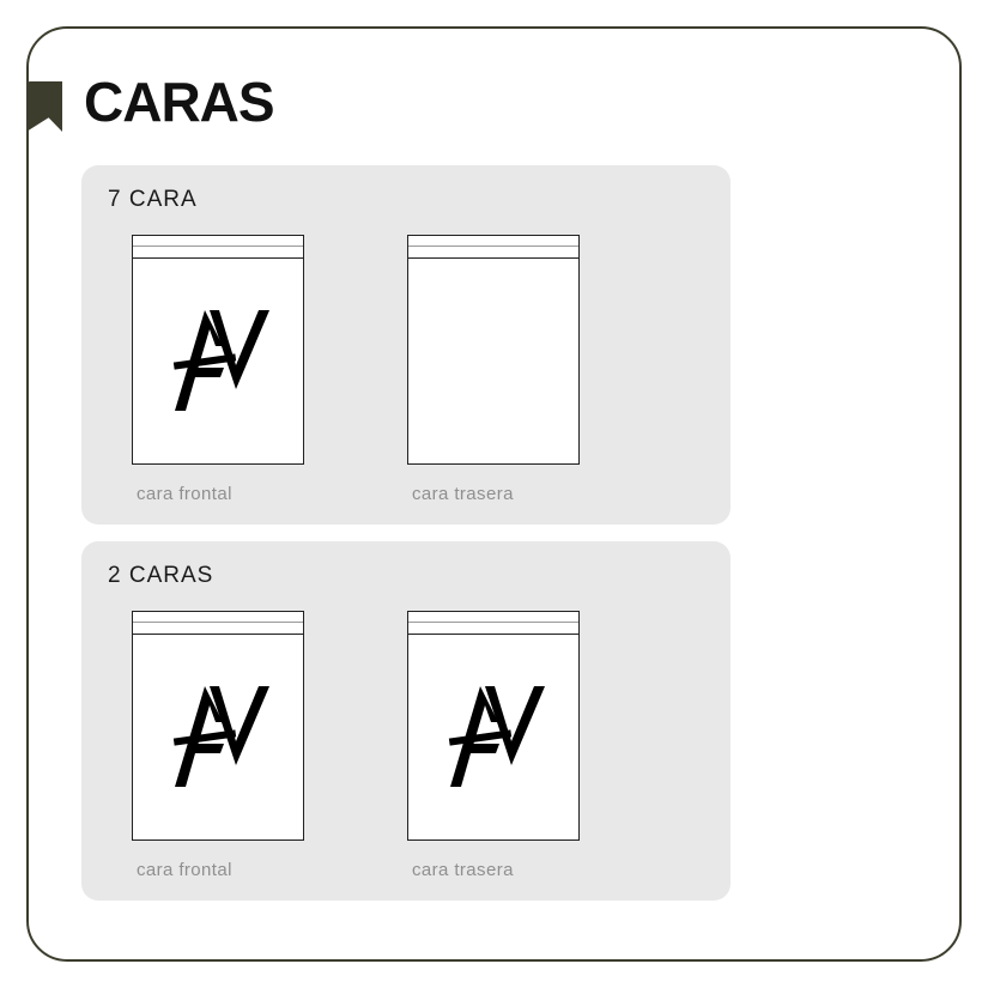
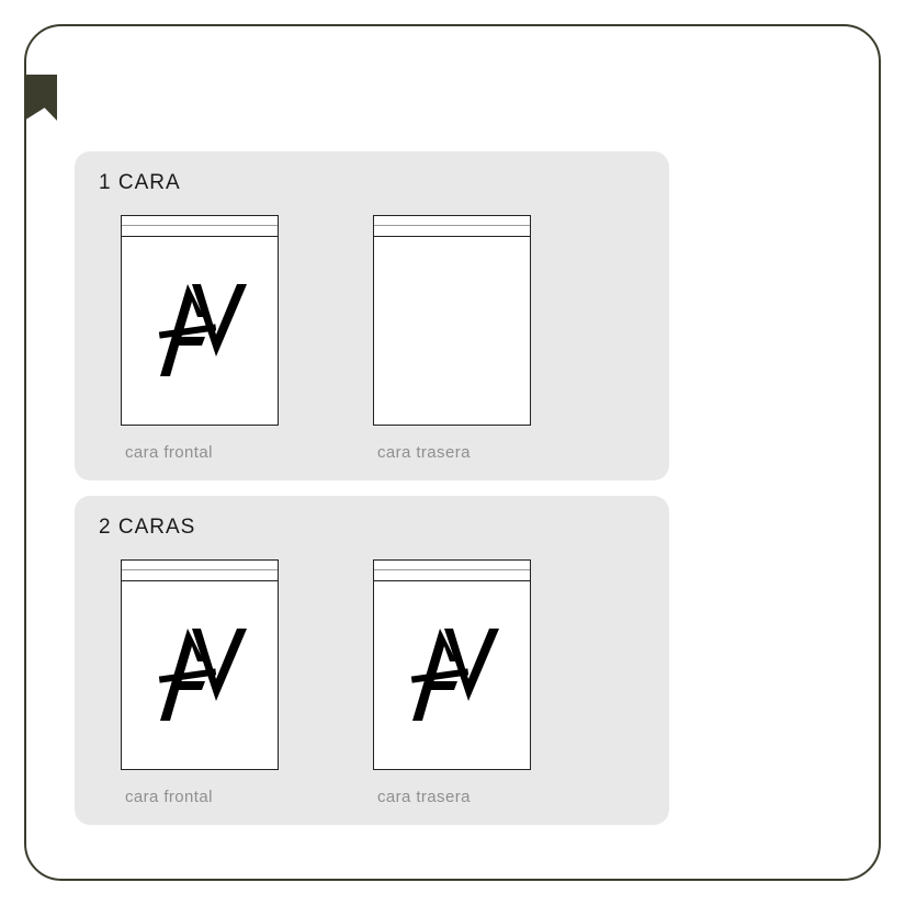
- CARAS
- 7 CARA
+ 1 CARA
  cara frontal
  cara trasera
  2 CARAS
  cara frontal
  cara trasera
